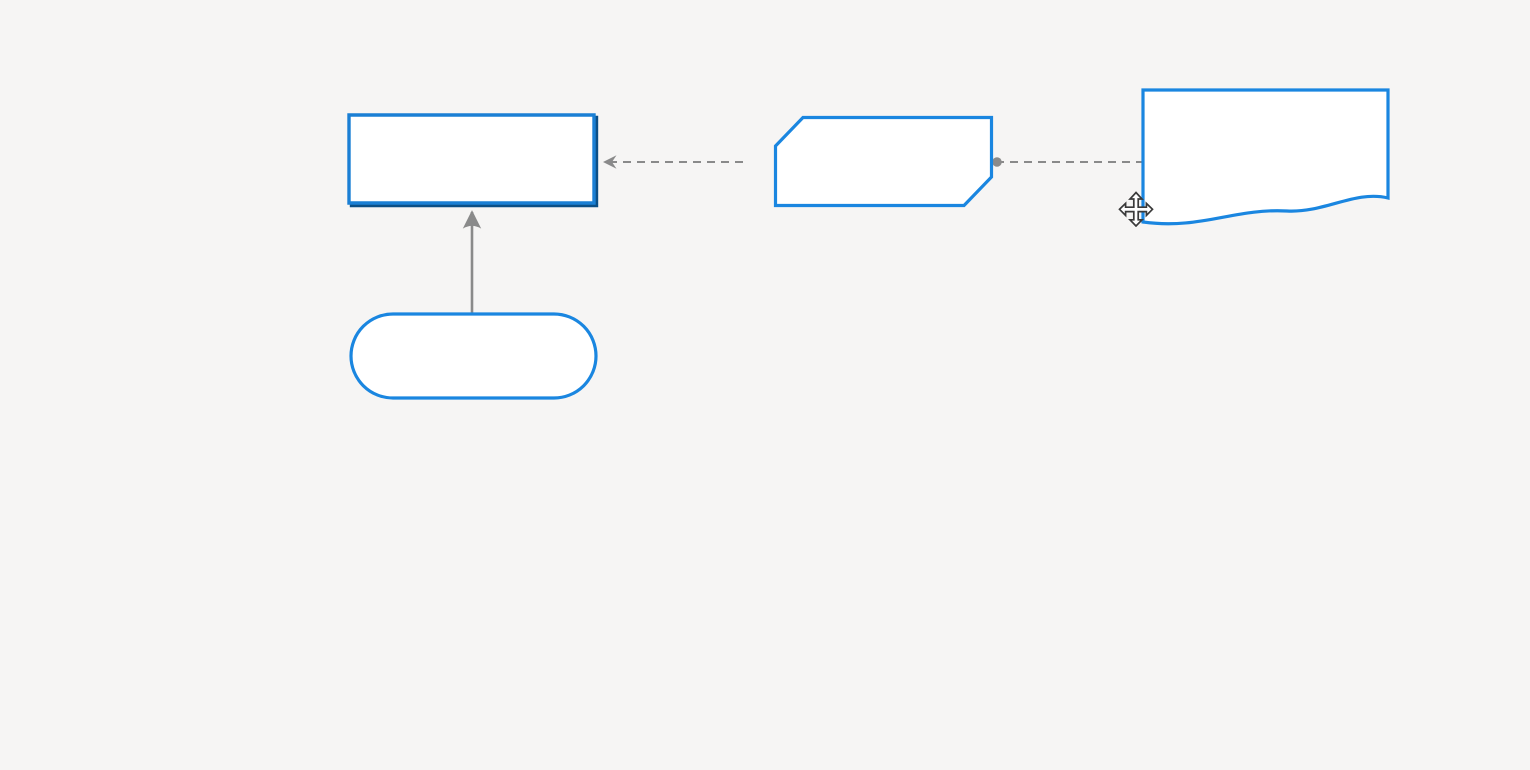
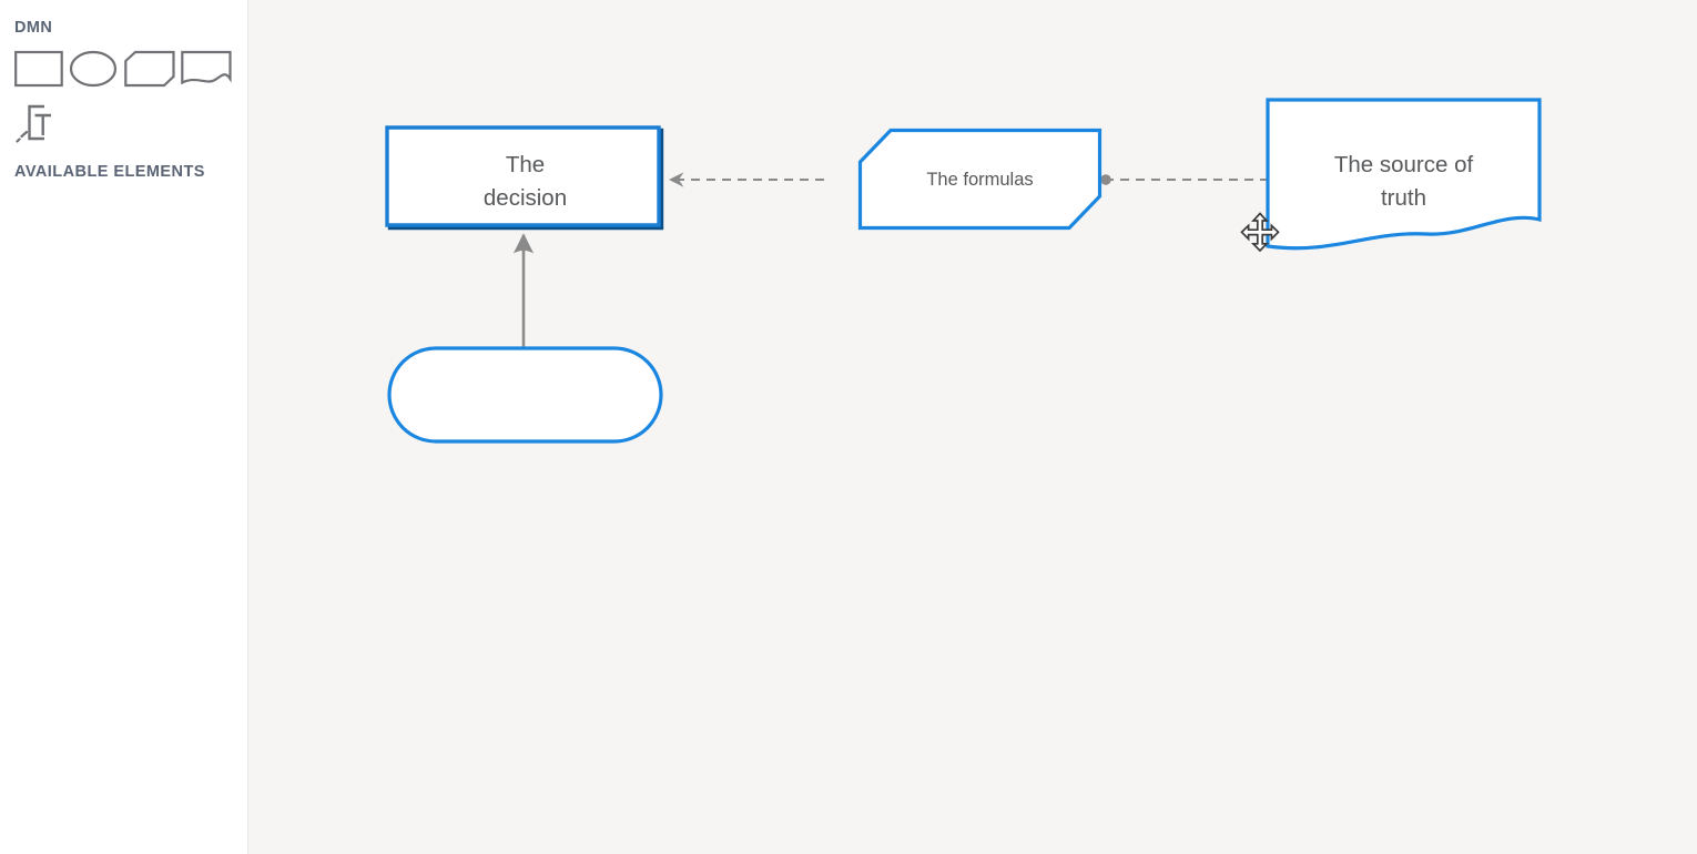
+ DMN
+ AVAILABLE ELEMENTS
+ The
+ decision
+ The formulas
+ The source of
+ truth
